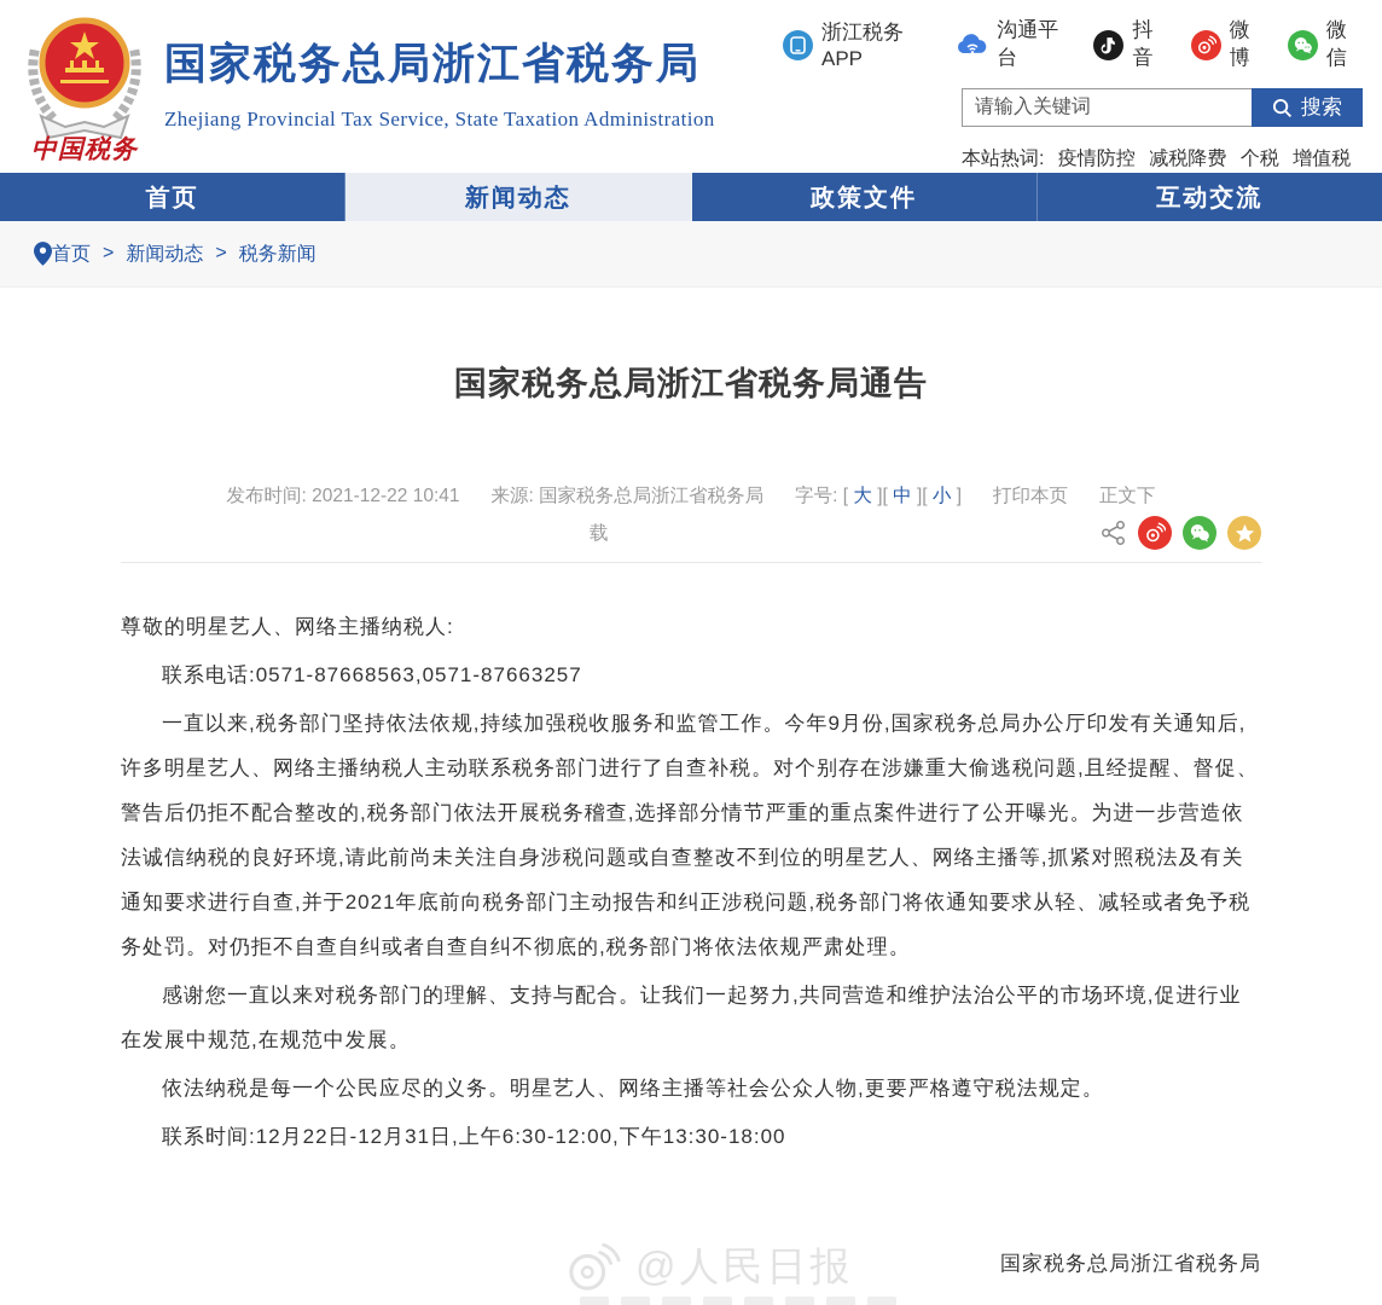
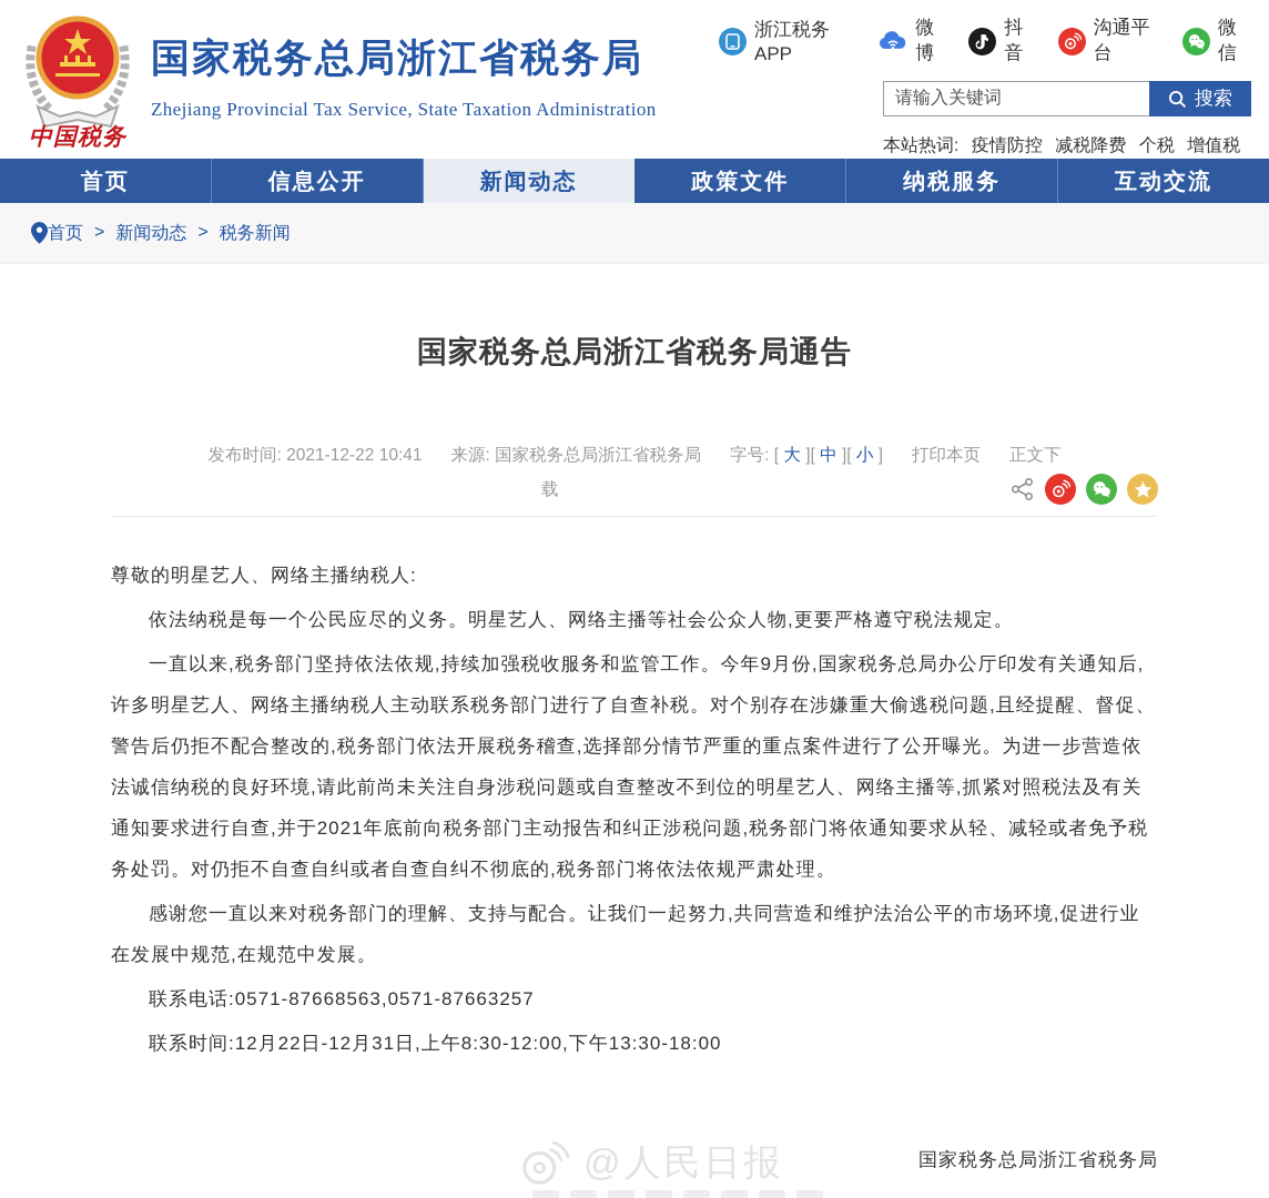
  中国税务
  国家税务总局浙江省税务局
  Zhejiang Provincial Tax Service, State Taxation Administration
  浙江税务APP
- 沟通平台
+ 微博
  抖音
- 微博
+ 沟通平台
  微信
  请输入关键词
  搜索
  本站热词: 疫情防控 减税降费 个税 增值税
  首页
+ 信息公开
  新闻动态
  政策文件
+ 纳税服务
  互动交流
  首页
  >
  新闻动态
  >
  税务新闻
  国家税务总局浙江省税务局通告
  发布时间: 2021-12-22 10:41
  来源: 国家税务总局浙江省税务局
  字号: [ 大 ][ 中 ][ 小 ]
  打印本页
  正文下
  载
  尊敬的明星艺人、网络主播纳税人:
- 联系电话:0571-87668563,0571-87663257
+ 依法纳税是每一个公民应尽的义务。明星艺人、网络主播等社会公众人物,更要严格遵守税法规定。
  一直以来,税务部门坚持依法依规,持续加强税收服务和监管工作。今年9月份,国家税务总局办公厅印发有关通知后,许多明星艺人、网络主播纳税人主动联系税务部门进行了自查补税。对个别存在涉嫌重大偷逃税问题,且经提醒、督促、警告后仍拒不配合整改的,税务部门依法开展税务稽查,选择部分情节严重的重点案件进行了公开曝光。为进一步营造依法诚信纳税的良好环境,请此前尚未关注自身涉税问题或自查整改不到位的明星艺人、网络主播等,抓紧对照税法及有关通知要求进行自查,并于2021年底前向税务部门主动报告和纠正涉税问题,税务部门将依通知要求从轻、减轻或者免予税务处罚。对仍拒不自查自纠或者自查自纠不彻底的,税务部门将依法依规严肃处理。
  感谢您一直以来对税务部门的理解、支持与配合。让我们一起努力,共同营造和维护法治公平的市场环境,促进行业在发展中规范,在规范中发展。
- 依法纳税是每一个公民应尽的义务。明星艺人、网络主播等社会公众人物,更要严格遵守税法规定。
+ 联系电话:0571-87668563,0571-87663257
- 联系时间:12月22日-12月31日,上午6:30-12:00,下午13:30-18:00
+ 联系时间:12月22日-12月31日,上午8:30-12:00,下午13:30-18:00
  国家税务总局浙江省税务局
  @人民日报
